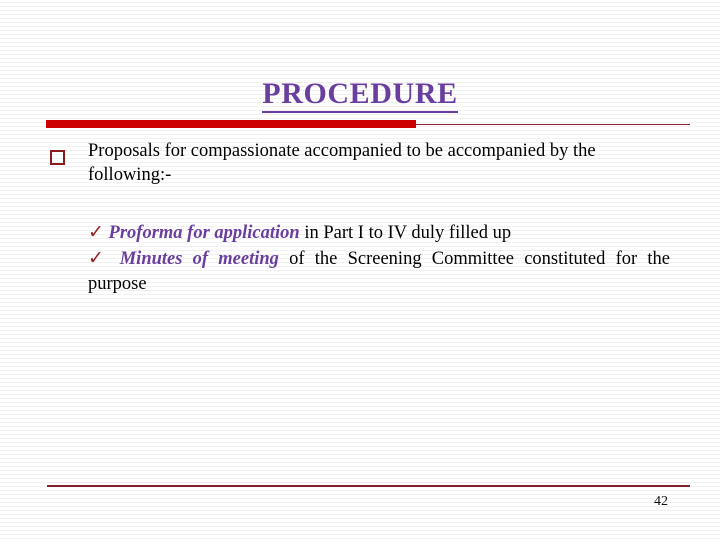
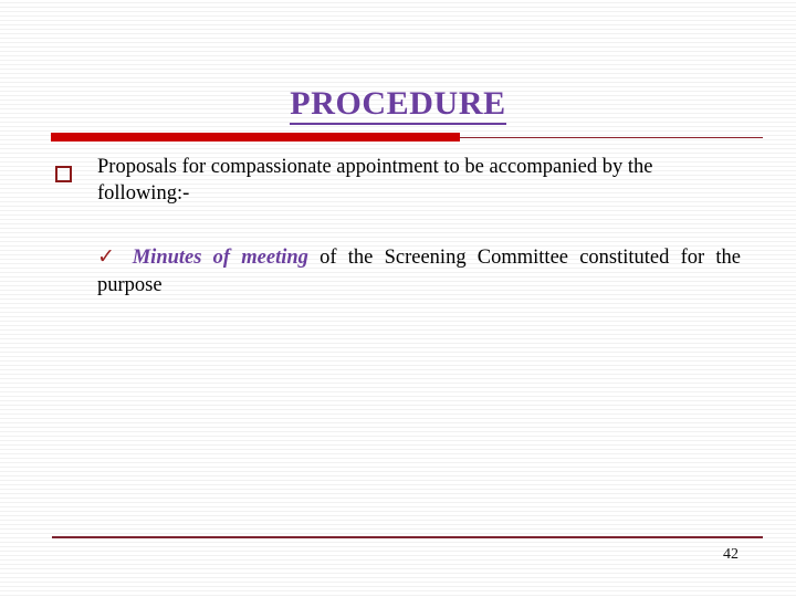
  PROCEDURE
- Proposals for compassionate accompanied to be accompanied by the following:-
+ Proposals for compassionate appointment to be accompanied by the following:-
- ✓ Proforma for application in Part I to IV duly filled up
  ✓ Minutes of meeting of the Screening Committee constituted for the purpose
  42
